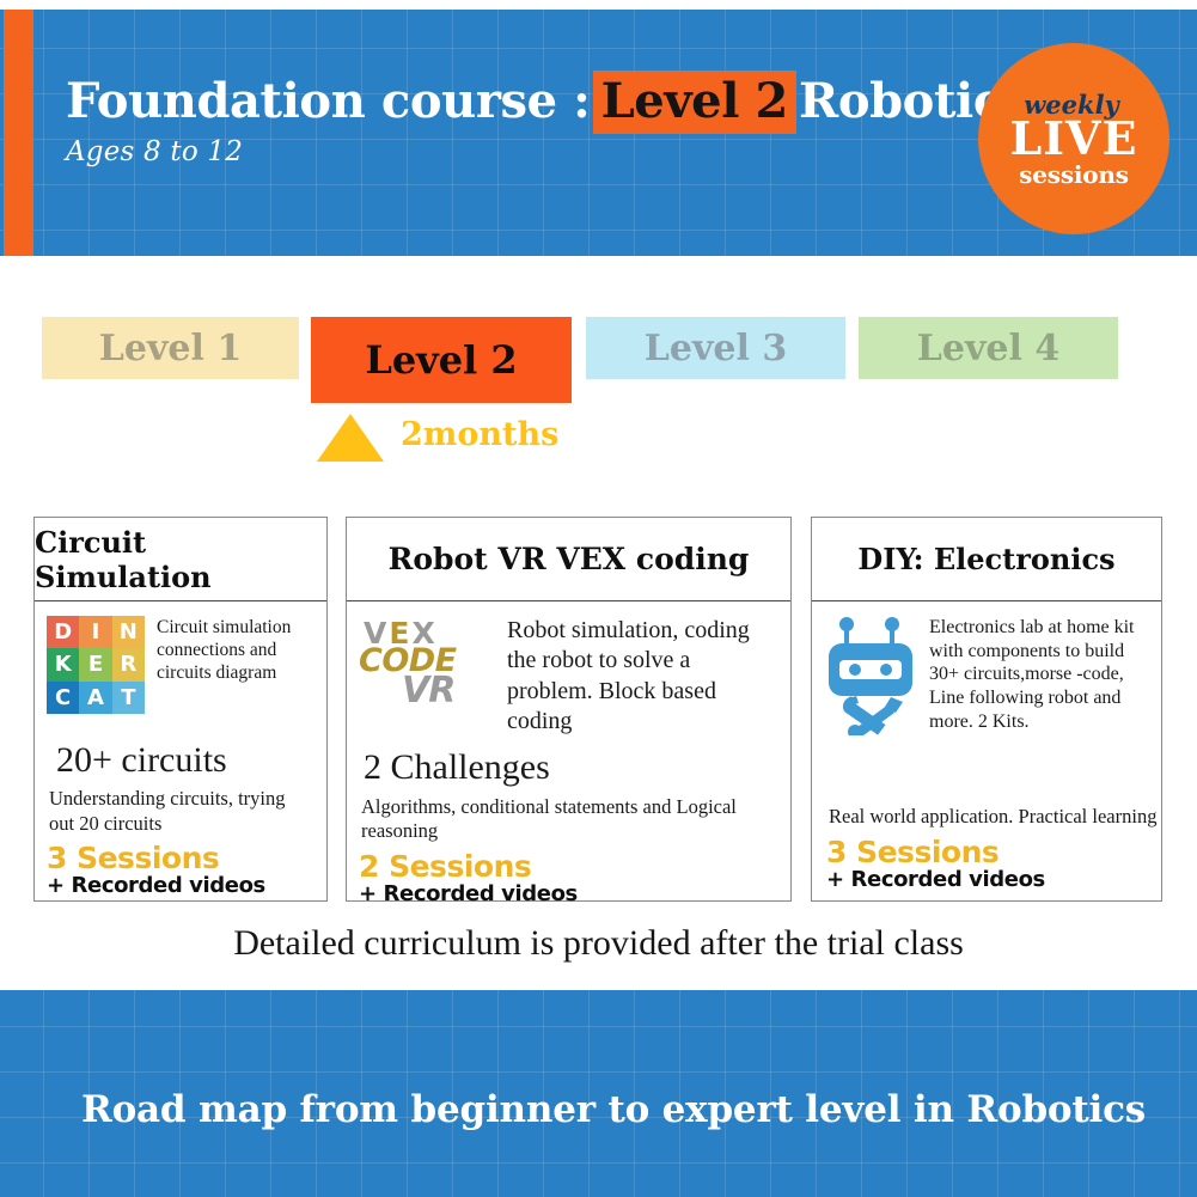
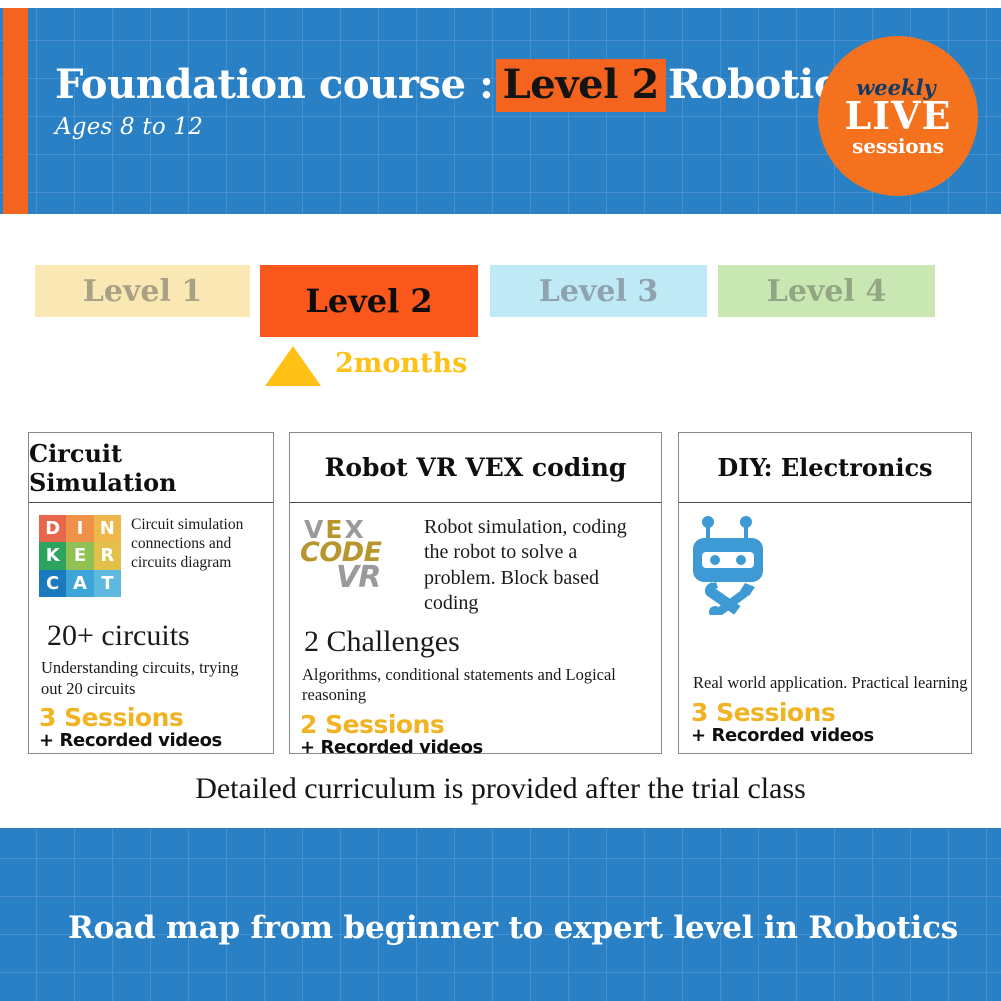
  Foundation course : Level 2 Roboti
  Ages 8 to 12
  weekly
  LIVE
  sessions
  Level 1
  Level 2
  Level 3
  Level 4
  2months
  Circuit Simulation
  D
  I
  N
  K
  E
  R
  C
  A
  T
  Circuit simulation connections and circuits diagram
  20+ circuits
  Understanding circuits, trying out 20 circuits
  3 Sessions
  + Recorded videos
  Robot VR VEX coding
  VEX
  CODE
  VR
  Robot simulation, coding the robot to solve a problem. Block based coding
  2 Challenges
  Algorithms, conditional statements and Logical reasoning
  2 Sessions
  + Recorded videos
  DIY: Electronics
- Electronics lab at home kit with components to build 30+ circuits,morse -code, Line following robot and more. 2 Kits.
  Real world application. Practical learning
  3 Sessions
  + Recorded videos
  Detailed curriculum is provided after the trial class
  Road map from beginner to expert level in Robotics
